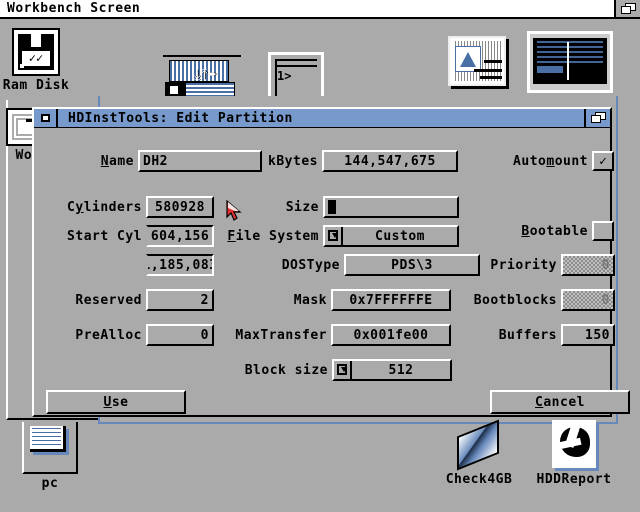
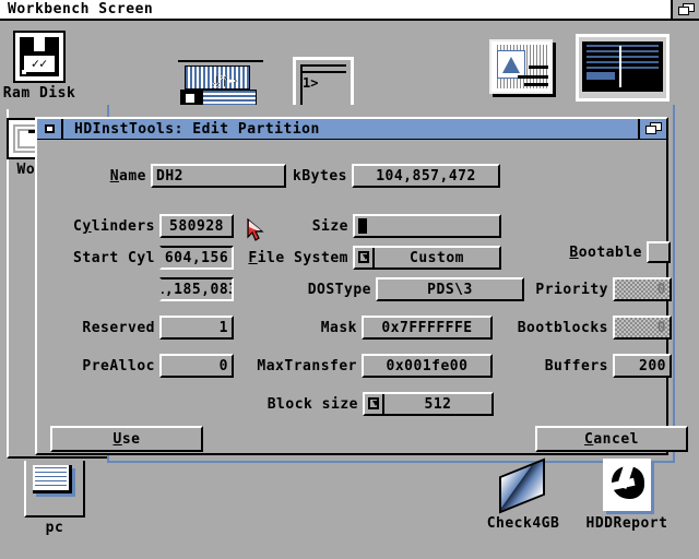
  Workbench Screen
  ✓✓
  Ram Disk
  ⤓⤒➨
  1>
  pc
  Check4GB
  HDDReport
  HDInstTools: Edit Partition
  Name
  DH2
  kBytes
- 144,547,675
+ 104,857,472
- Automount
- ✓
  Cylinders
  580928
  Size
  Start Cyl
  604,156
  File System
  Custom
  Bootable
  1,185,083
  DOSType
  PDS\3
  Priority
  0
  Reserved
- 2
+ 1
  Mask
  0x7FFFFFFE
  Bootblocks
  0
  PreAlloc
  0
  MaxTransfer
  0x001fe00
  Buffers
- 150
+ 200
  Block size
  512
  Use
  Cancel
